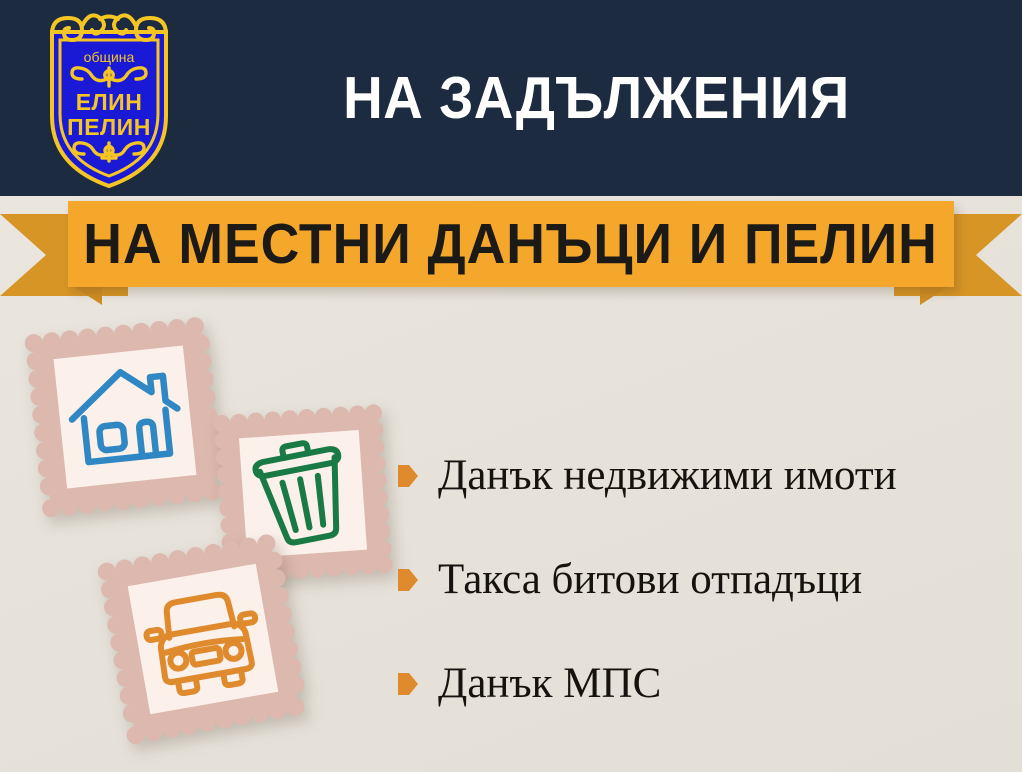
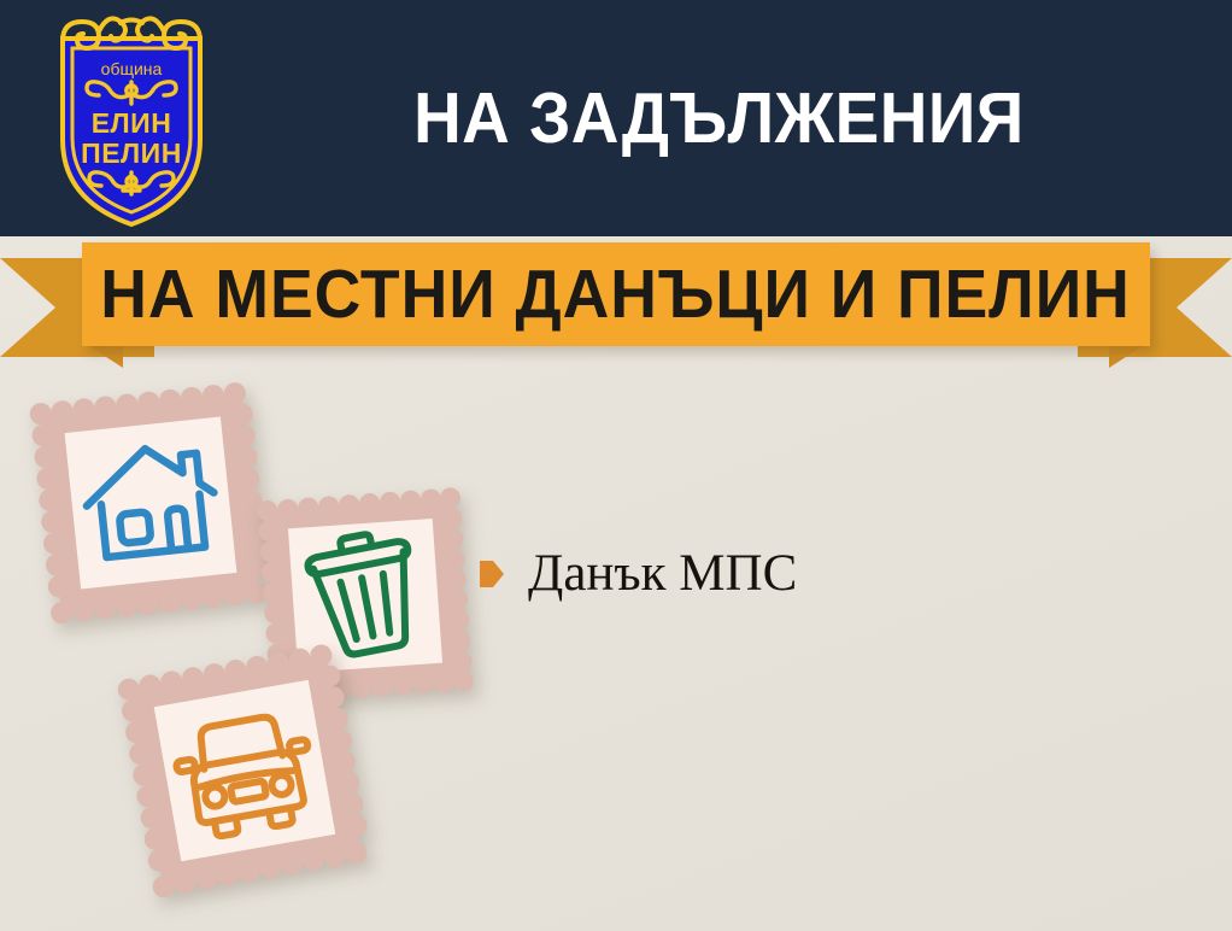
  община
  ЕЛИН
  ПЕЛИН
  НА ЗАДЪЛЖЕНИЯ
  НА МЕСТНИ ДАНЪЦИ И ПЕЛИН
- Данък недвижими имоти
- Такса битови отпадъци
  Данък МПС
